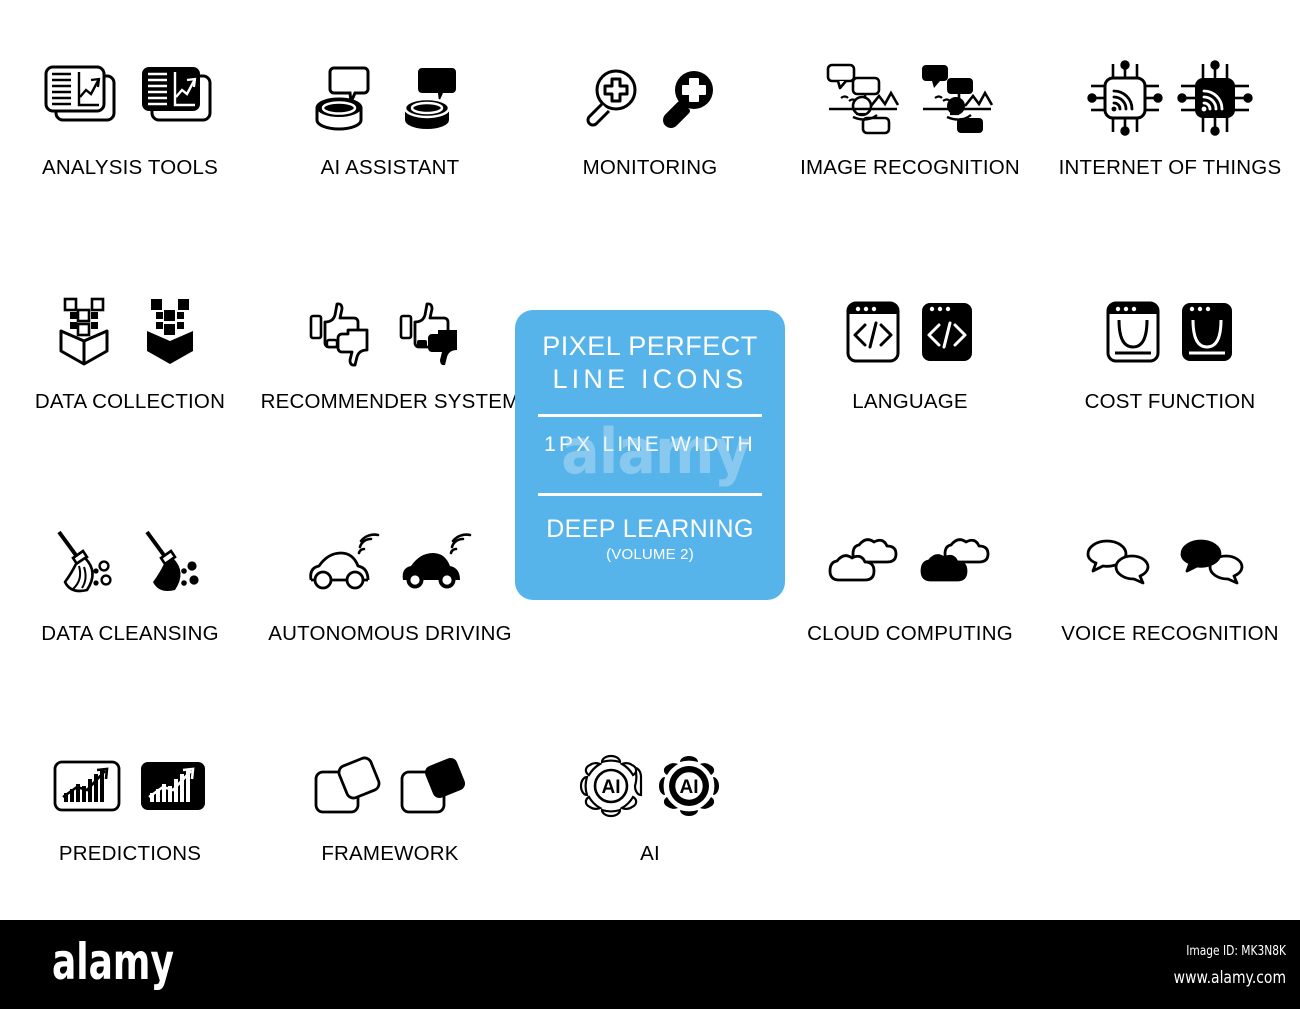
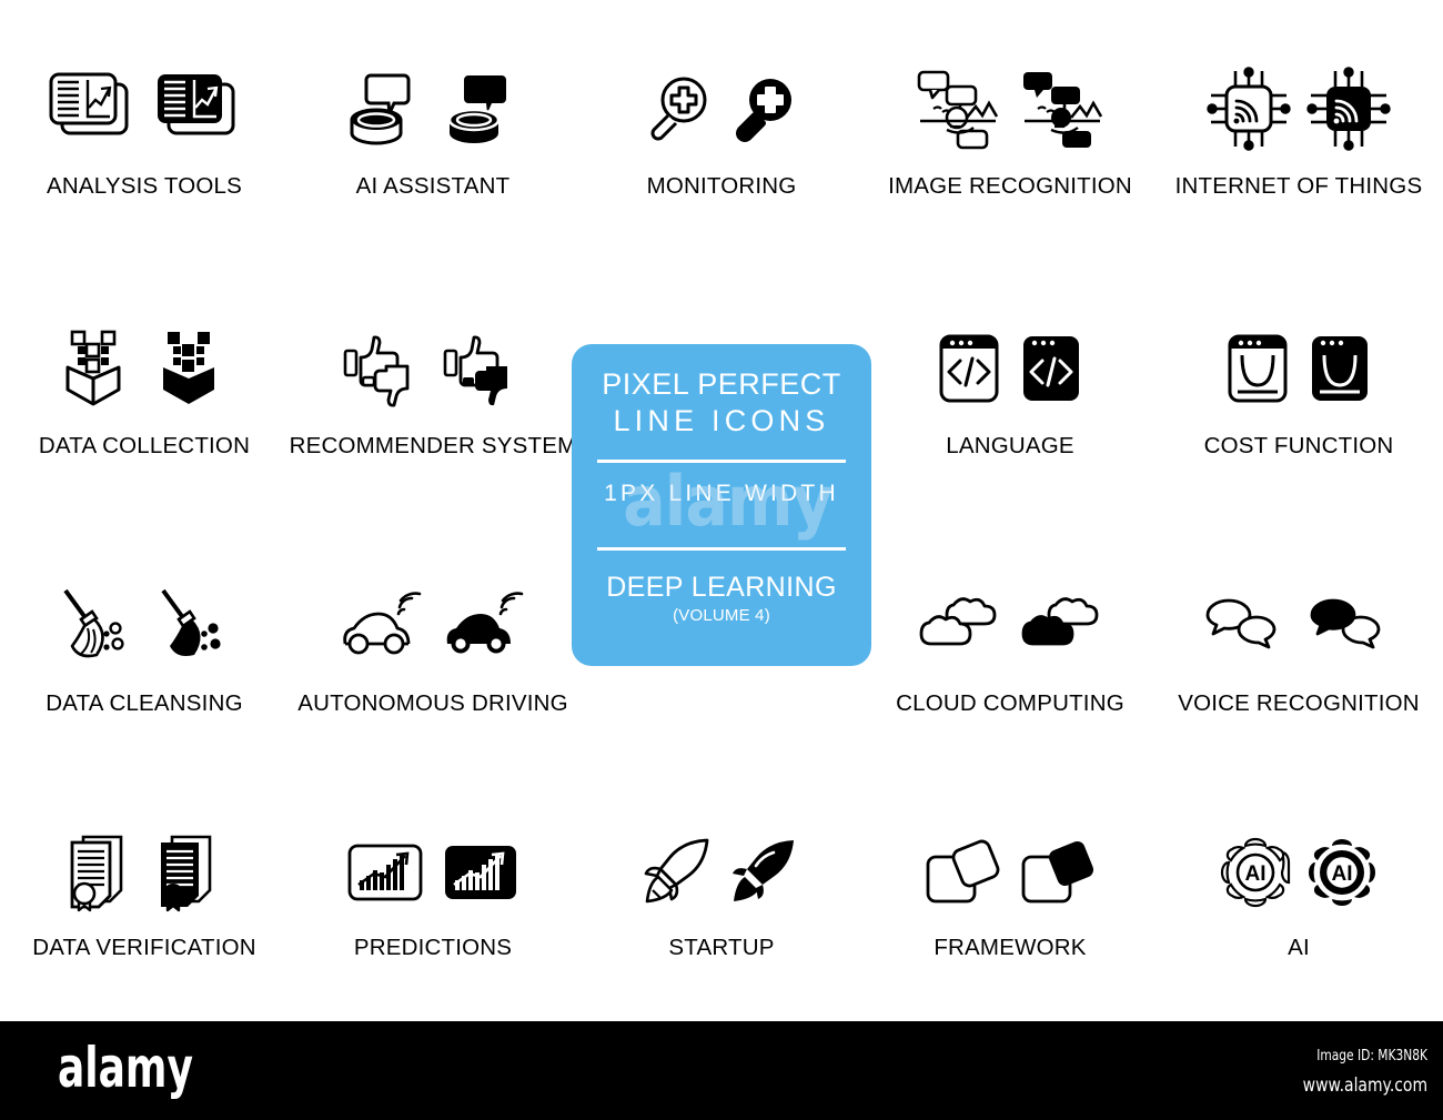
  ANALYSIS TOOLS
  AI ASSISTANT
  MONITORING
  IMAGE RECOGNITION
  INTERNET OF THINGS
  DATA COLLECTION
  RECOMMENDER SYSTEM
  LANGUAGE
  COST FUNCTION
  DATA CLEANSING
  AUTONOMOUS DRIVING
  CLOUD COMPUTING
  VOICE RECOGNITION
+ DATA VERIFICATION
  PREDICTIONS
+ STARTUP
  FRAMEWORK
  AI
  AI
  AI
  PIXEL PERFECT
  LINE ICONS
  1PX LINE WIDTH
  DEEP LEARNING
- (VOLUME 2)
+ (VOLUME 4)
  alamy
  alamy
  Image ID: MK3N8K
  www.alamy.com
